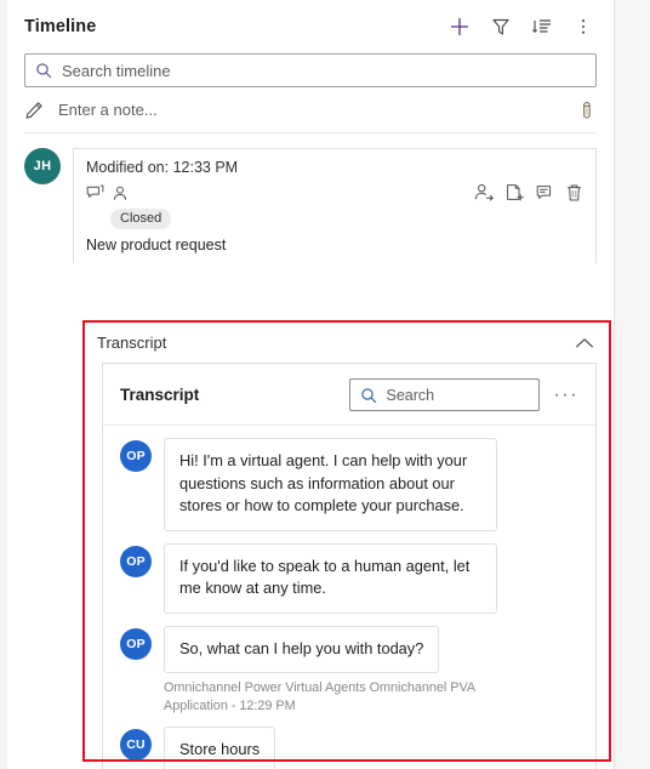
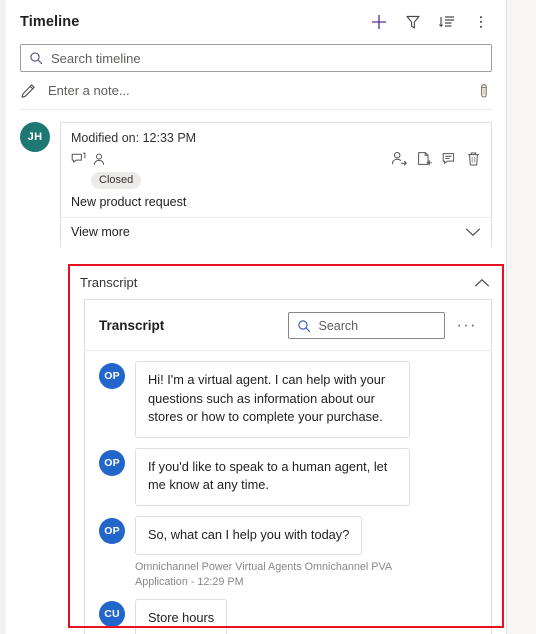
  Timeline
  Search timeline
  Enter a note...
  JH
  Modified on: 12:33 PM
  Closed
  New product request
+ View more
  Transcript
  Transcript
  Search
  ···
  OP
  Hi! I'm a virtual agent. I can help with your questions such as information about our stores or how to complete your purchase.
  OP
  If you'd like to speak to a human agent, let me know at any time.
  OP
  So, what can I help you with today?
  Omnichannel Power Virtual Agents Omnichannel PVA Application - 12:29 PM
  CU
  Store hours
